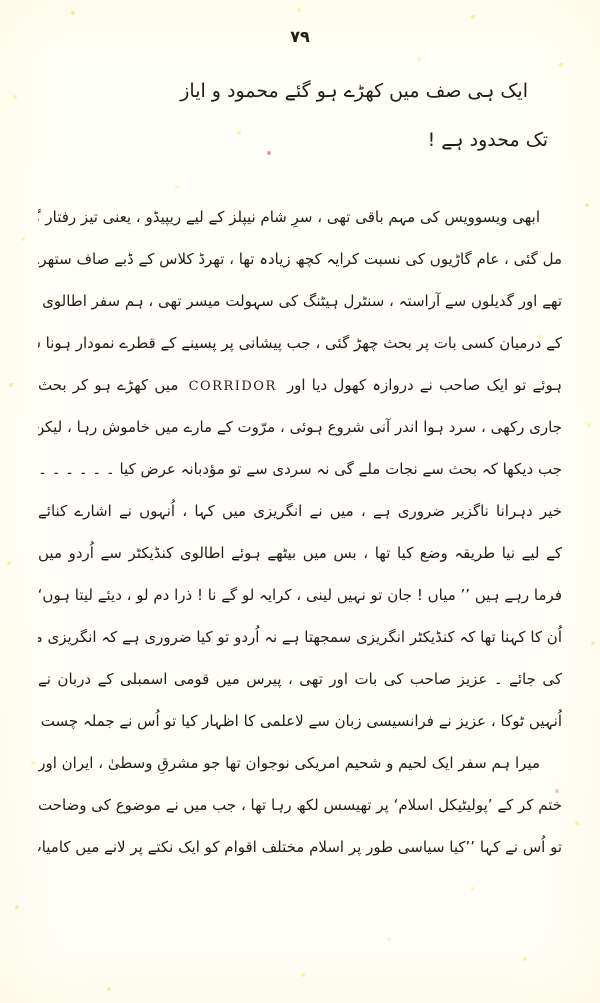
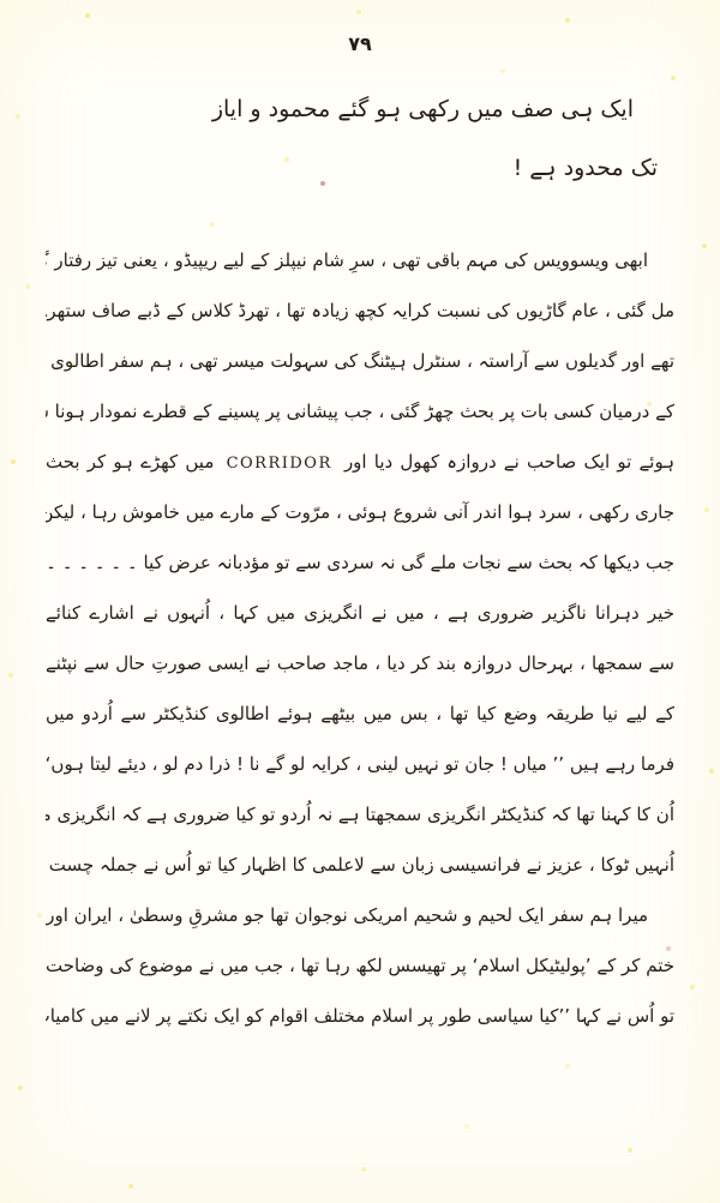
  ۷۹
- ایک ہی صف میں کھڑے ہو گئے محمود و ایاز
+ ایک ہی صف میں رکھی ہو گئے محمود و ایاز
  تک محدود ہے !
  ابھی ویسوویس کی مہم باقی تھی ، سرِ شام نیپلز کے لیے ریپیڈو ، یعنی تیز رفتار گ
  مل گئی ، عام گاڑیوں کی نسبت کرایہ کچھ زیادہ تھا ، تھرڈ کلاس کے ڈبے صاف ستھر
  تھے اور گدیلوں سے آراستہ ، سنٹرل ہیٹنگ کی سہولت میسر تھی ، ہم سفر اطالوی
  کے درمیان کسی بات پر بحث چھڑ گئی ، جب پیشانی پر پسینے کے قطرے نمودار ہونا
  ہوئے تو ایک صاحب نے دروازہ کھول دیا اور CORRIDOR میں کھڑے ہو کر بحث
  جاری رکھی ، سرد ہوا اندر آنی شروع ہوئی ، مرّوت کے مارے میں خاموش رہا ، لیکن
  جب دیکھا کہ بحث سے نجات ملے گی نہ سردی سے تو مؤدبانہ عرض کیا ۔ ۔ ۔ ۔ ۔ ۔
  خیر دہرانا ناگزیر ضروری ہے ، میں نے انگریزی میں کہا ، اُنہوں نے اشارے کنائے
+ سے سمجھا ، بہرحال دروازہ بند کر دیا ، ماجد صاحب نے ایسی صورتِ حال سے نپٹنے
  کے لیے نیا طریقہ وضع کیا تھا ، بس میں بیٹھے ہوئے اطالوی کنڈیکٹر سے اُردو میں
  فرما رہے ہیں ’’ میاں ! جان تو نہیں لینی ، کرایہ لو گے نا ! ذرا دم لو ، دیئے لیتا ہوں‘
  اُن کا کہنا تھا کہ کنڈیکٹر انگریزی سمجھتا ہے نہ اُردو تو کیا ضروری ہے کہ انگریزی م
- کی جائے ۔ عزیز صاحب کی بات اور تھی ، پیرس میں قومی اسمبلی کے دربان نے
  اُنہیں ٹوکا ، عزیز نے فرانسیسی زبان سے لاعلمی کا اظہار کیا تو اُس نے جملہ چست
  میرا ہم سفر ایک لحیم و شحیم امریکی نوجوان تھا جو مشرقِ وسطیٰ ، ایران اور
  ختم کر کے ’پولیٹیکل اسلام‘ پر تھیسس لکھ رہا تھا ، جب میں نے موضوع کی وضاحت
  تو اُس نے کہا ’’کیا سیاسی طور پر اسلام مختلف اقوام کو ایک نکتے پر لانے میں کامیا
